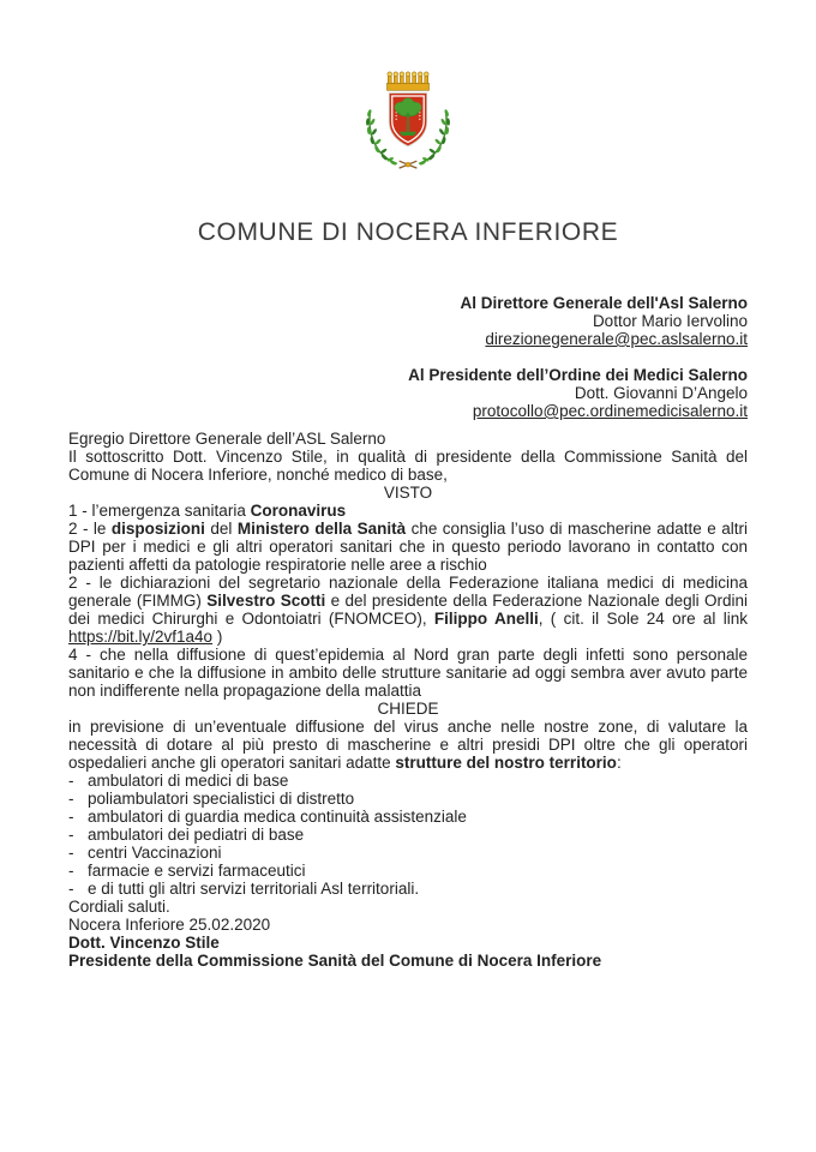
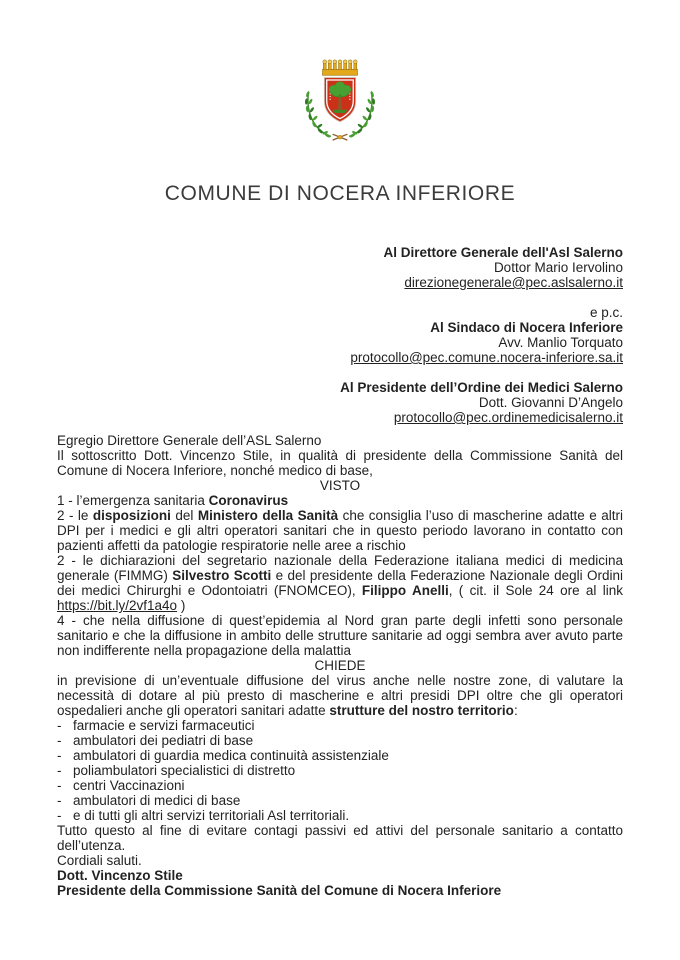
  COMUNE DI NOCERA INFERIORE
  Al Direttore Generale dell'Asl Salerno
  Dottor Mario Iervolino
  direzionegenerale@pec.aslsalerno.it
+ e p.c.
+ Al Sindaco di Nocera Inferiore
+ Avv. Manlio Torquato
+ protocollo@pec.comune.nocera-inferiore.sa.it
  Al Presidente dell’Ordine dei Medici Salerno
  Dott. Giovanni D’Angelo
  protocollo@pec.ordinemedicisalerno.it
  Egregio Direttore Generale dell’ASL Salerno
  Il sottoscritto Dott. Vincenzo Stile, in qualità di presidente della Commissione Sanità del Comune di Nocera Inferiore, nonché medico di base,
  VISTO
  1 - l’emergenza sanitaria Coronavirus
  2 - le disposizioni del Ministero della Sanità che consiglia l’uso di mascherine adatte e altri DPI per i medici e gli altri operatori sanitari che in questo periodo lavorano in contatto con pazienti affetti da patologie respiratorie nelle aree a rischio
  2 - le dichiarazioni del segretario nazionale della Federazione italiana medici di medicina generale (FIMMG) Silvestro Scotti e del presidente della Federazione Nazionale degli Ordini dei medici Chirurghi e Odontoiatri (FNOMCEO), Filippo Anelli, ( cit. il Sole 24 ore al link https://bit.ly/2vf1a4o )
  4 - che nella diffusione di quest’epidemia al Nord gran parte degli infetti sono personale sanitario e che la diffusione in ambito delle strutture sanitarie ad oggi sembra aver avuto parte non indifferente nella propagazione della malattia
  CHIEDE
  in previsione di un’eventuale diffusione del virus anche nelle nostre zone, di valutare la necessità di dotare al più presto di mascherine e altri presidi DPI oltre che gli operatori ospedalieri anche gli operatori sanitari adatte strutture del nostro territorio:
  -
- ambulatori di medici di base
+ farmacie e servizi farmaceutici
  -
- poliambulatori specialistici di distretto
+ ambulatori dei pediatri di base
  -
  ambulatori di guardia medica continuità assistenziale
  -
- ambulatori dei pediatri di base
+ poliambulatori specialistici di distretto
  -
  centri Vaccinazioni
  -
- farmacie e servizi farmaceutici
+ ambulatori di medici di base
  -
  e di tutti gli altri servizi territoriali Asl territoriali.
+ Tutto questo al fine di evitare contagi passivi ed attivi del personale sanitario a contatto dell’utenza.
  Cordiali saluti.
- Nocera Inferiore 25.02.2020
  Dott. Vincenzo Stile
  Presidente della Commissione Sanità del Comune di Nocera Inferiore
